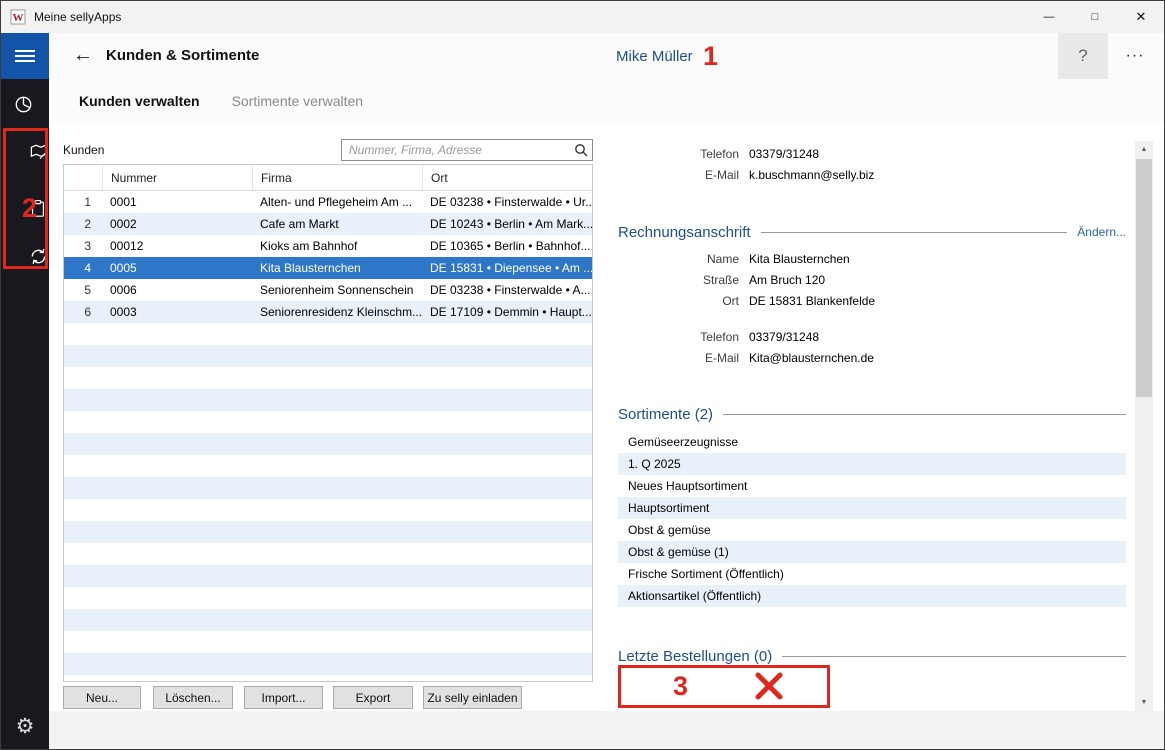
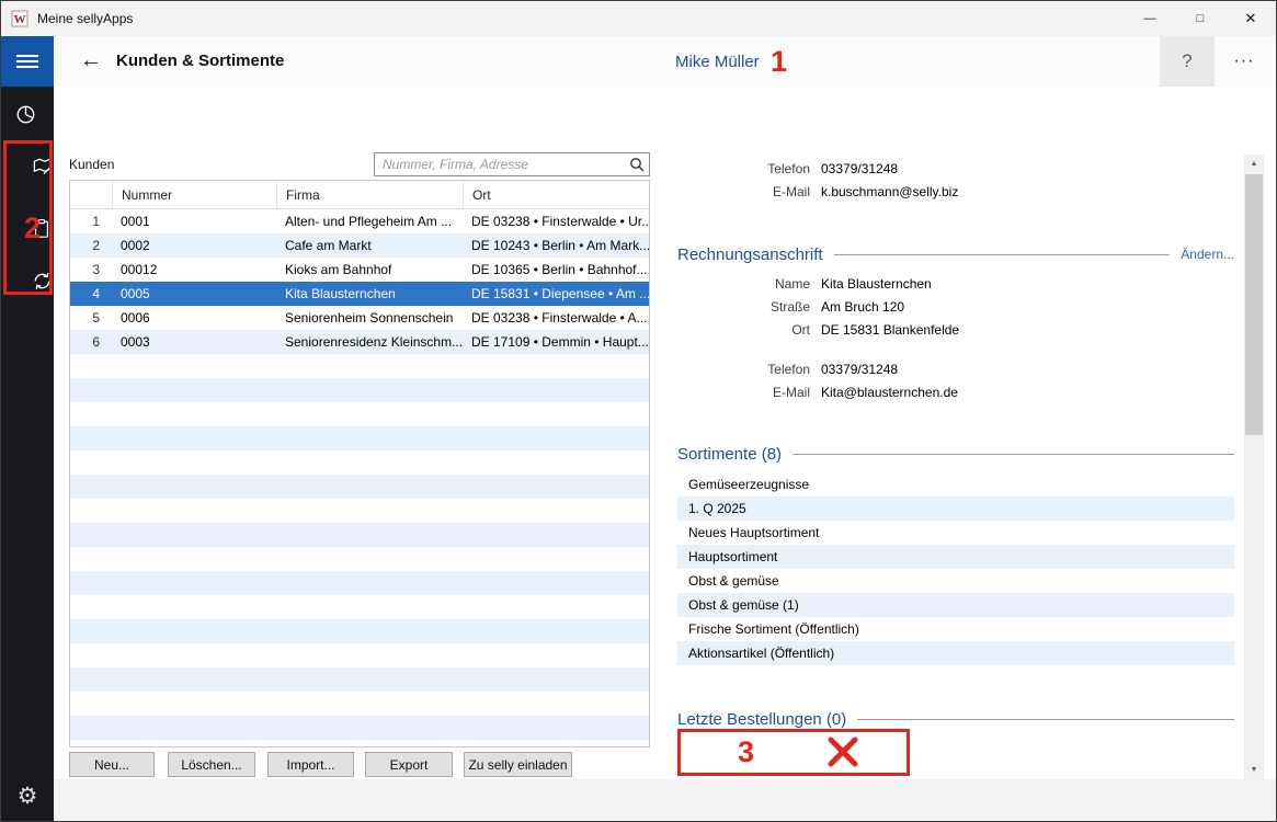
  W
  Meine sellyApps
  —
  □
  ✕
  ⚙
  ←
  Kunden & Sortimente
  Mike Müller
  ?
  ···
- Kunden verwalten
- Sortimente verwalten
  Kunden
  Nummer, Firma, Adresse
  Nummer
  Firma
  Ort
  1
  0001
  Alten- und Pflegeheim Am ...
  DE 03238 • Finsterwalde • Ur..
  2
  0002
  Cafe am Markt
  DE 10243 • Berlin • Am Mark...
  3
  00012
  Kioks am Bahnhof
  DE 10365 • Berlin • Bahnhof...
  4
  0005
  Kita Blausternchen
  DE 15831 • Diepensee • Am ...
  5
  0006
  Seniorenheim Sonnenschein
  DE 03238 • Finsterwalde • A...
  6
  0003
  Seniorenresidenz Kleinschm...
  DE 17109 • Demmin • Haupt...
  Neu...
  Löschen...
  Import...
  Export
  Zu selly einladen
  Telefon
  03379/31248
  E-Mail
  k.buschmann@selly.biz
  Rechnungsanschrift
  Ändern...
  Name
  Kita Blausternchen
  Straße
  Am Bruch 120
  Ort
  DE 15831 Blankenfelde
  Telefon
  03379/31248
  E-Mail
  Kita@blausternchen.de
- Sortimente (2)
+ Sortimente (8)
  Gemüseerzeugnisse
  1. Q 2025
  Neues Hauptsortiment
  Hauptsortiment
  Obst & gemüse
  Obst & gemüse (1)
  Frische Sortiment (Öffentlich)
  Aktionsartikel (Öffentlich)
  Letzte Bestellungen (0)
  1
  2
  3
